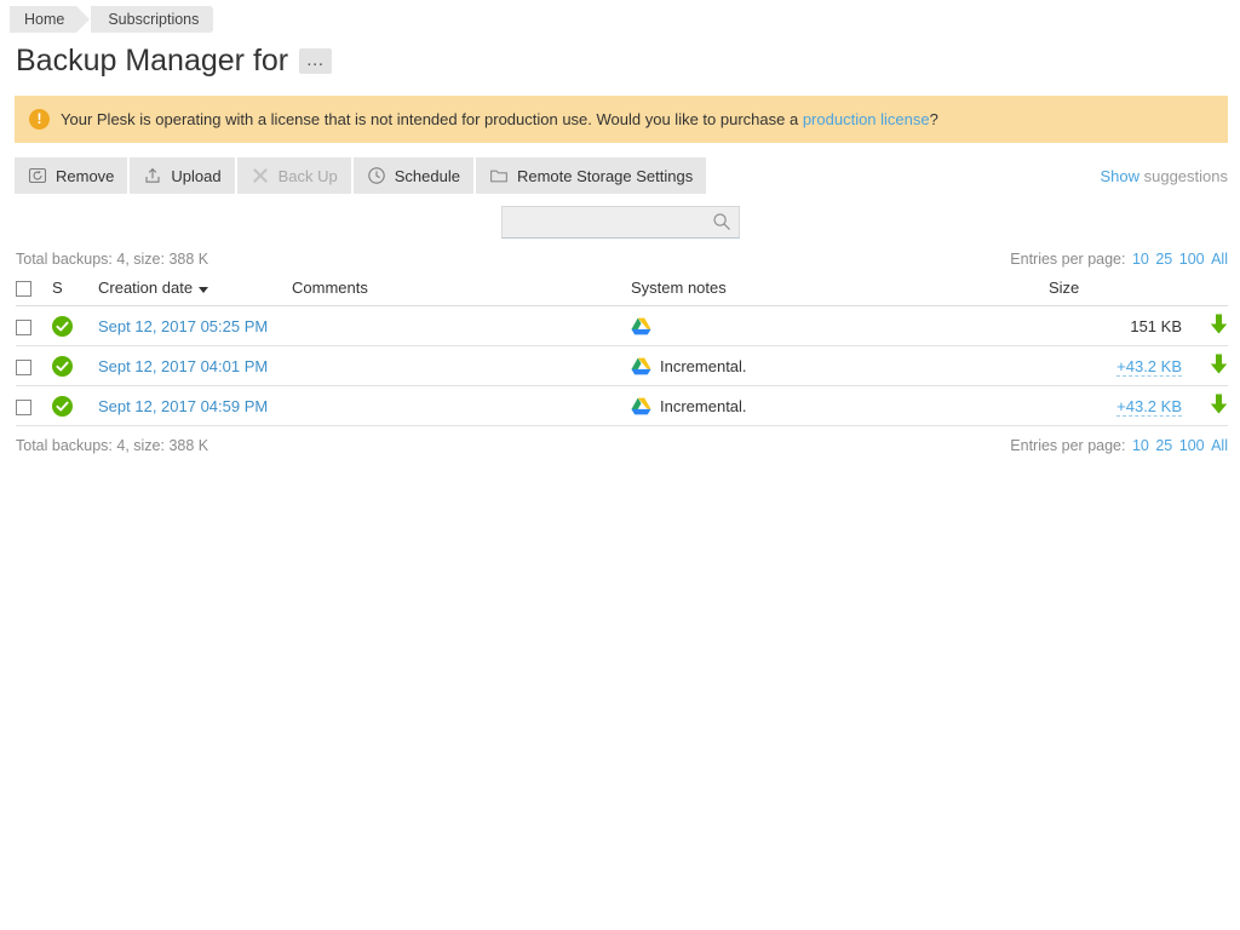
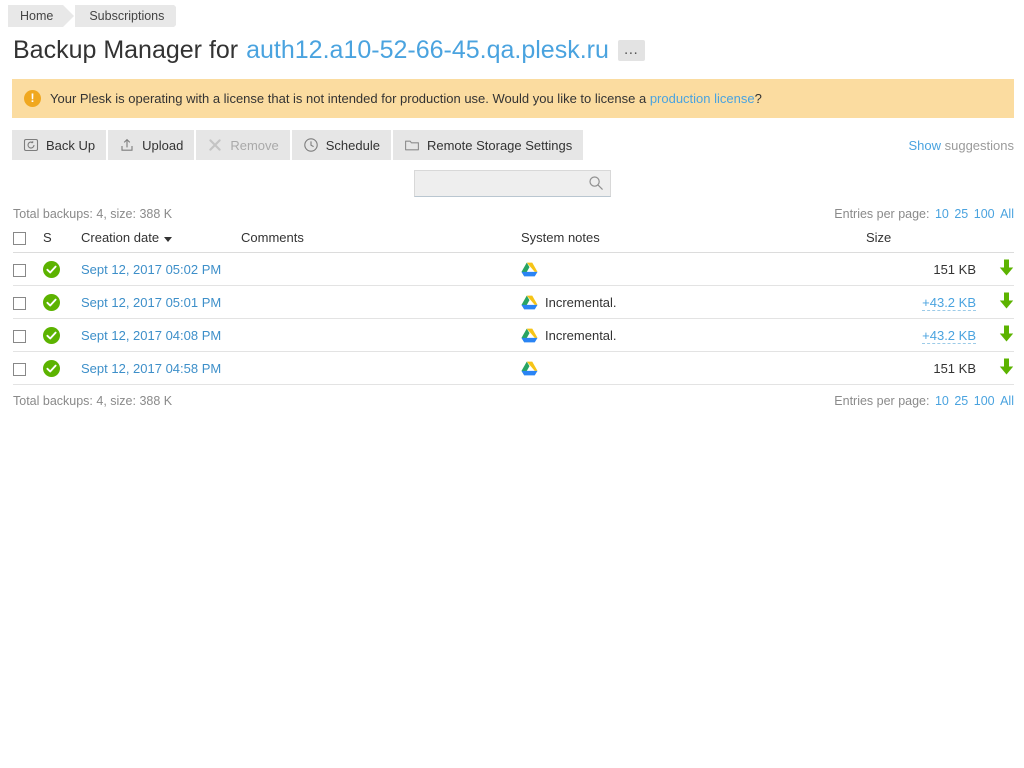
  Home
  Subscriptions
  Backup Manager for
+ auth12.a10-52-66-45.qa.plesk.ru
  …
  !
- Your Plesk is operating with a license that is not intended for production use. Would you like to purchase a
+ Your Plesk is operating with a license that is not intended for production use. Would you like to license a
  production license
  ?
- Remove
+ Back Up
  Upload
- Back Up
+ Remove
  Schedule
  Remote Storage Settings
  Show suggestions
  Total backups: 4, size: 388 K
  Entries per page: 10 25 100 All
  	S	Creation date	Comments	System notes	Size
- 		Sept 12, 2017 05:25 PM			151 KB
+ 		Sept 12, 2017 05:02 PM			151 KB
- 		Sept 12, 2017 04:01 PM		Incremental.	+43.2 KB
+ 		Sept 12, 2017 05:01 PM		Incremental.	+43.2 KB
- 		Sept 12, 2017 04:59 PM		Incremental.	+43.2 KB
+ 		Sept 12, 2017 04:08 PM		Incremental.	+43.2 KB
+ 		Sept 12, 2017 04:58 PM			151 KB
  Total backups: 4, size: 388 K
  Entries per page: 10 25 100 All
